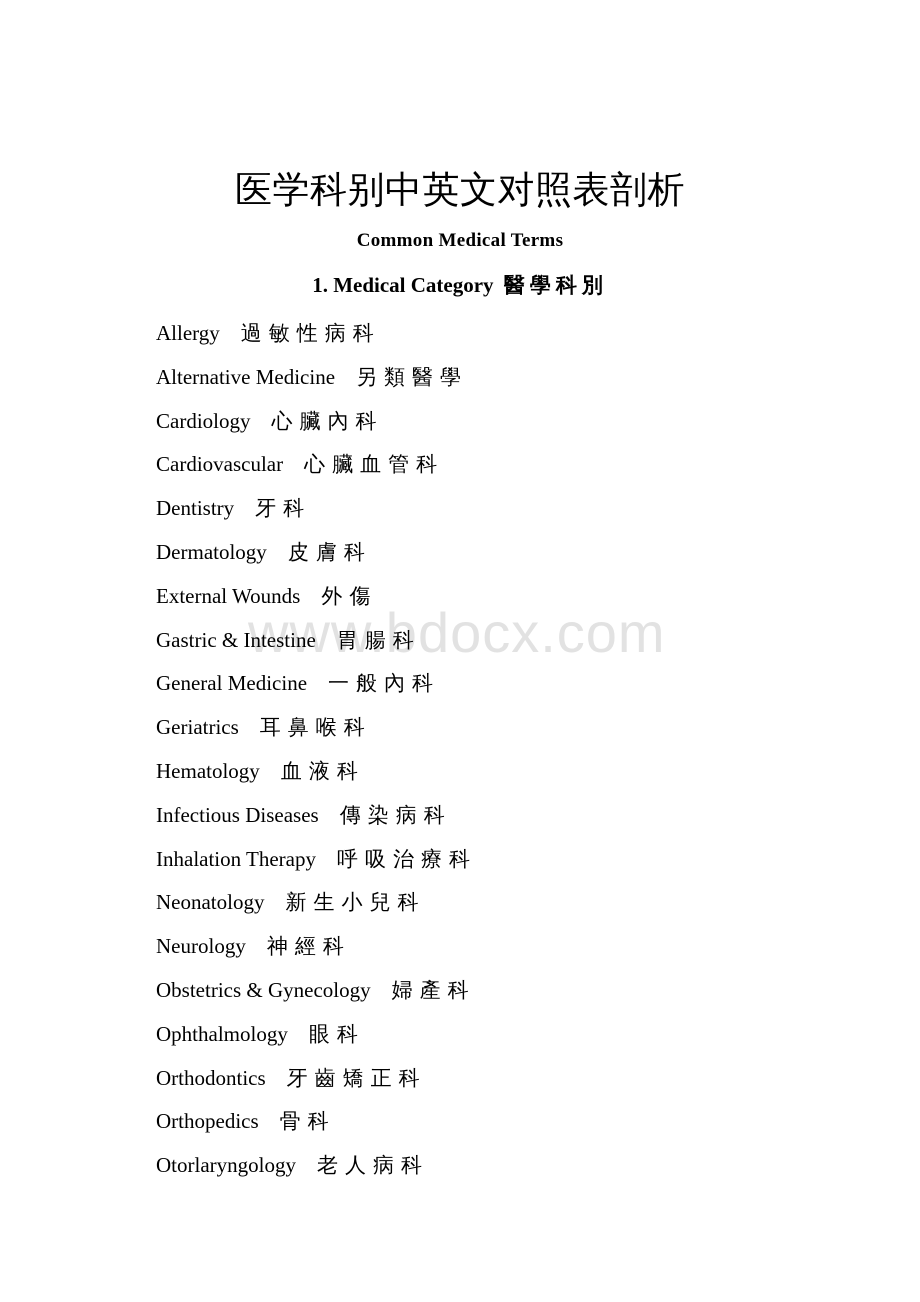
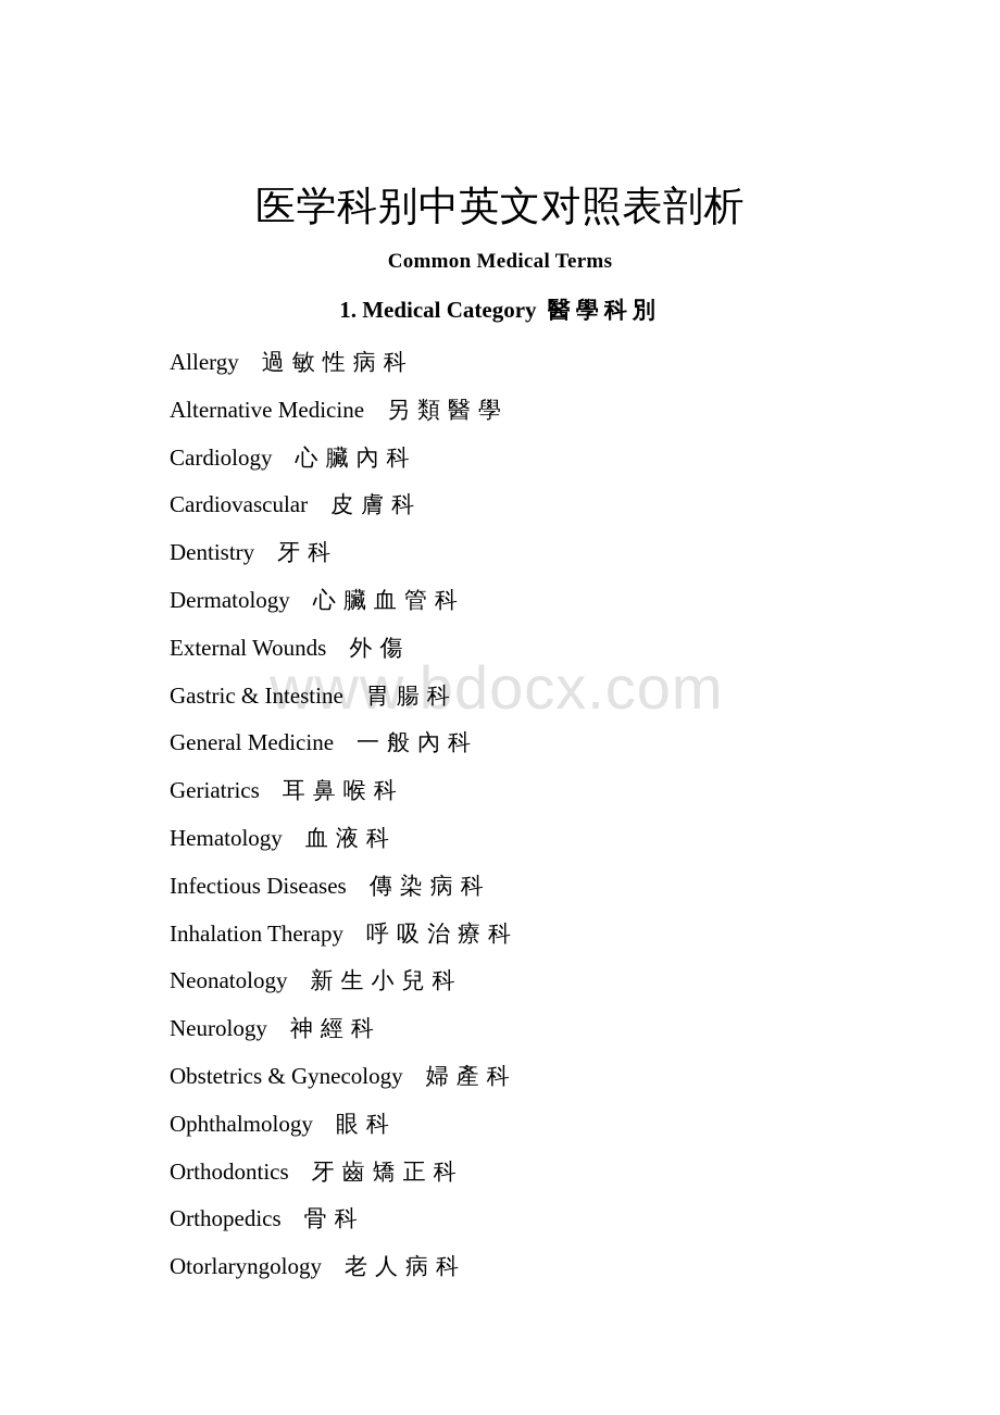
  www.bdocx.com
  医学科别中英文对照表剖析
  Common Medical Terms
  1. Medical Category 醫學科別
  Allergy 過敏性病科
  Alternative Medicine 另類醫學
  Cardiology 心臟內科
- Cardiovascular 心臟血管科
+ Cardiovascular 皮膚科
  Dentistry 牙科
- Dermatology 皮膚科
+ Dermatology 心臟血管科
  External Wounds 外傷
  Gastric & Intestine 胃腸科
  General Medicine 一般內科
  Geriatrics 耳鼻喉科
  Hematology 血液科
  Infectious Diseases 傳染病科
  Inhalation Therapy 呼吸治療科
  Neonatology 新生小兒科
  Neurology 神經科
  Obstetrics & Gynecology 婦產科
  Ophthalmology 眼科
  Orthodontics 牙齒矯正科
  Orthopedics 骨科
  Otorlaryngology 老人病科
